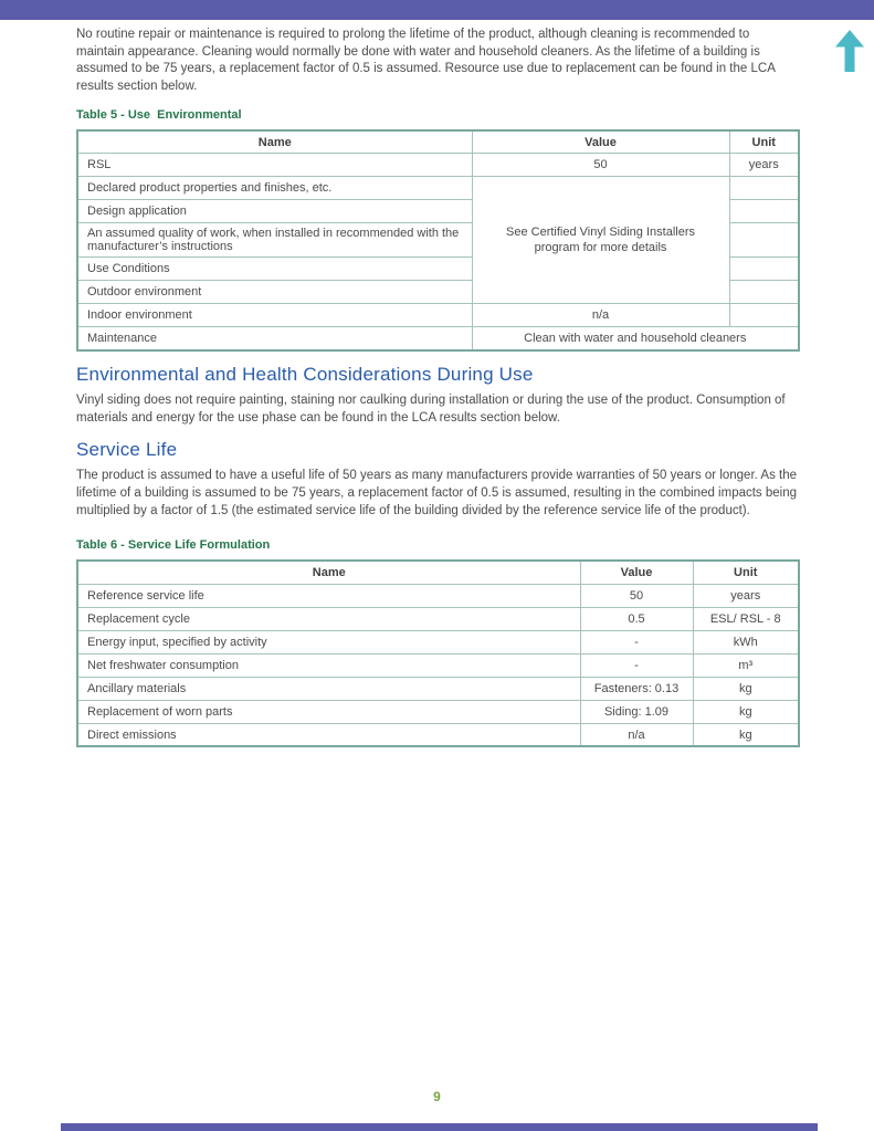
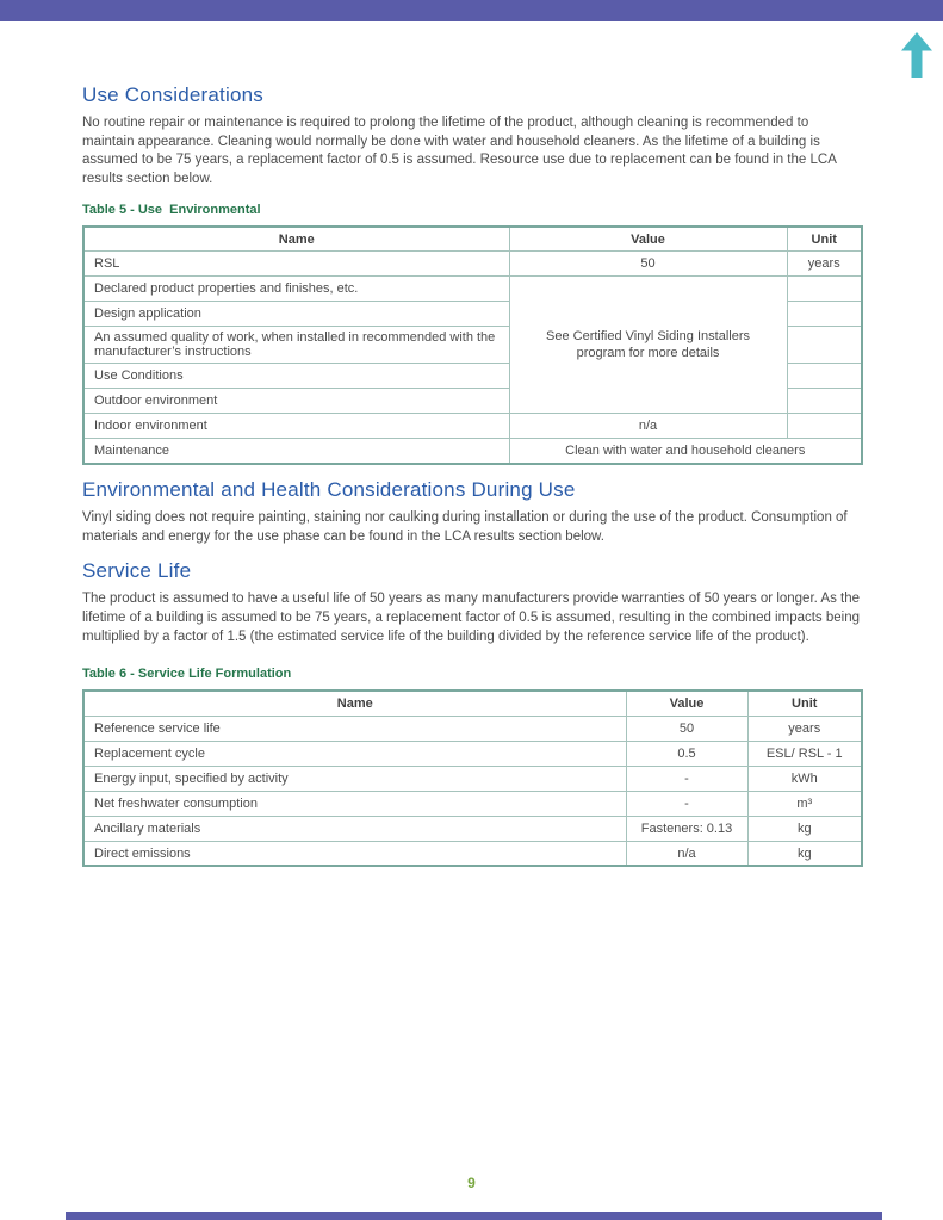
+ Use Considerations
  No routine repair or maintenance is required to prolong the lifetime of the product, although cleaning is recommended to maintain appearance. Cleaning would normally be done with water and household cleaners. As the lifetime of a building is assumed to be 75 years, a replacement factor of 0.5 is assumed. Resource use due to replacement can be found in the LCA results section below.
  Table 5 - Use Environmental
  Name	Value	Unit
  RSL	50	years
  Declared product properties and finishes, etc.	See Certified Vinyl Siding Installers program for more details
  Design application
  An assumed quality of work, when installed in recommended with the manufacturer’s instructions
  Use Conditions
  Outdoor environment
  Indoor environment	n/a
  Maintenance	Clean with water and household cleaners
  Environmental and Health Considerations During Use
  Vinyl siding does not require painting, staining nor caulking during installation or during the use of the product. Consumption of materials and energy for the use phase can be found in the LCA results section below.
  Service Life
  The product is assumed to have a useful life of 50 years as many manufacturers provide warranties of 50 years or longer. As the lifetime of a building is assumed to be 75 years, a replacement factor of 0.5 is assumed, resulting in the combined impacts being multiplied by a factor of 1.5 (the estimated service life of the building divided by the reference service life of the product).
  Table 6 - Service Life Formulation
  Name	Value	Unit
  Reference service life	50	years
- Replacement cycle	0.5	ESL/ RSL - 8
+ Replacement cycle	0.5	ESL/ RSL - 1
  Energy input, specified by activity	-	kWh
  Net freshwater consumption	-	m³
  Ancillary materials	Fasteners: 0.13	kg
- Replacement of worn parts	Siding: 1.09	kg
  Direct emissions	n/a	kg
  9
